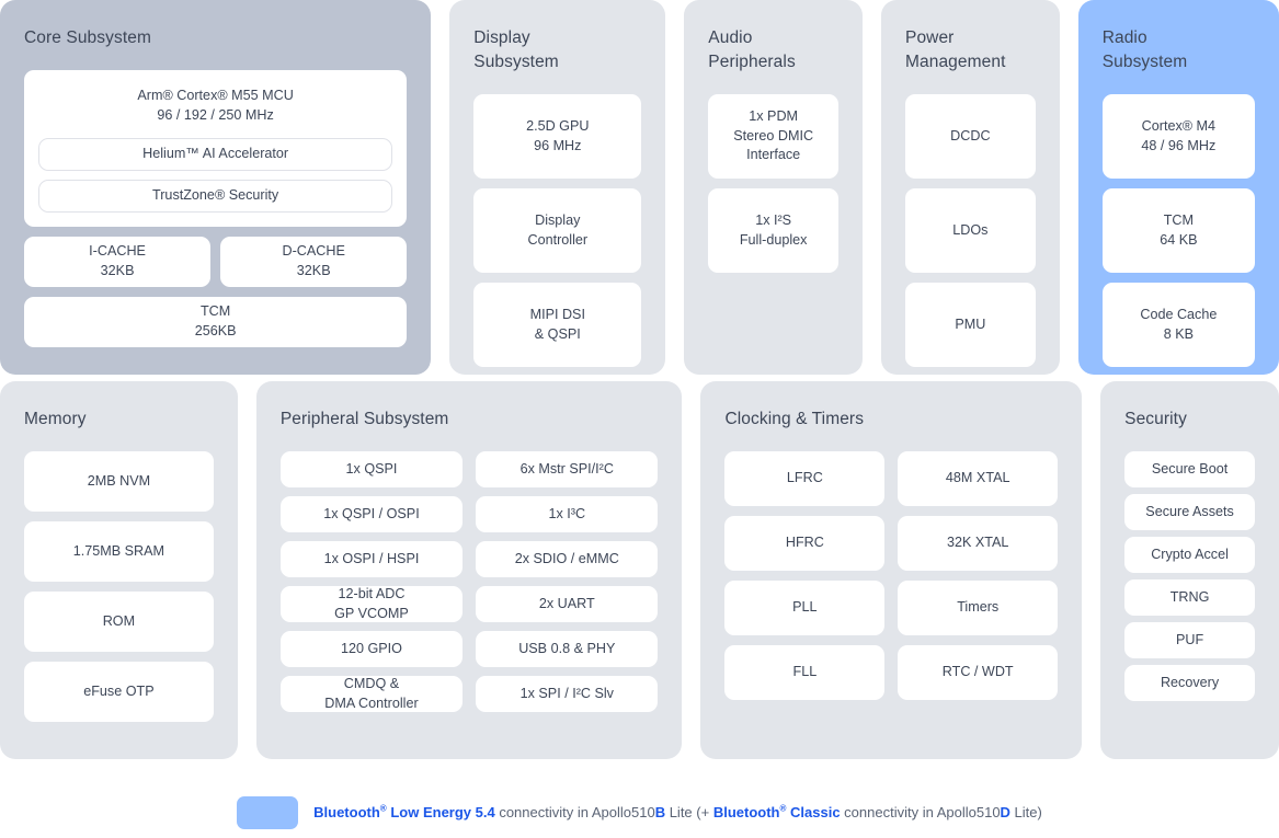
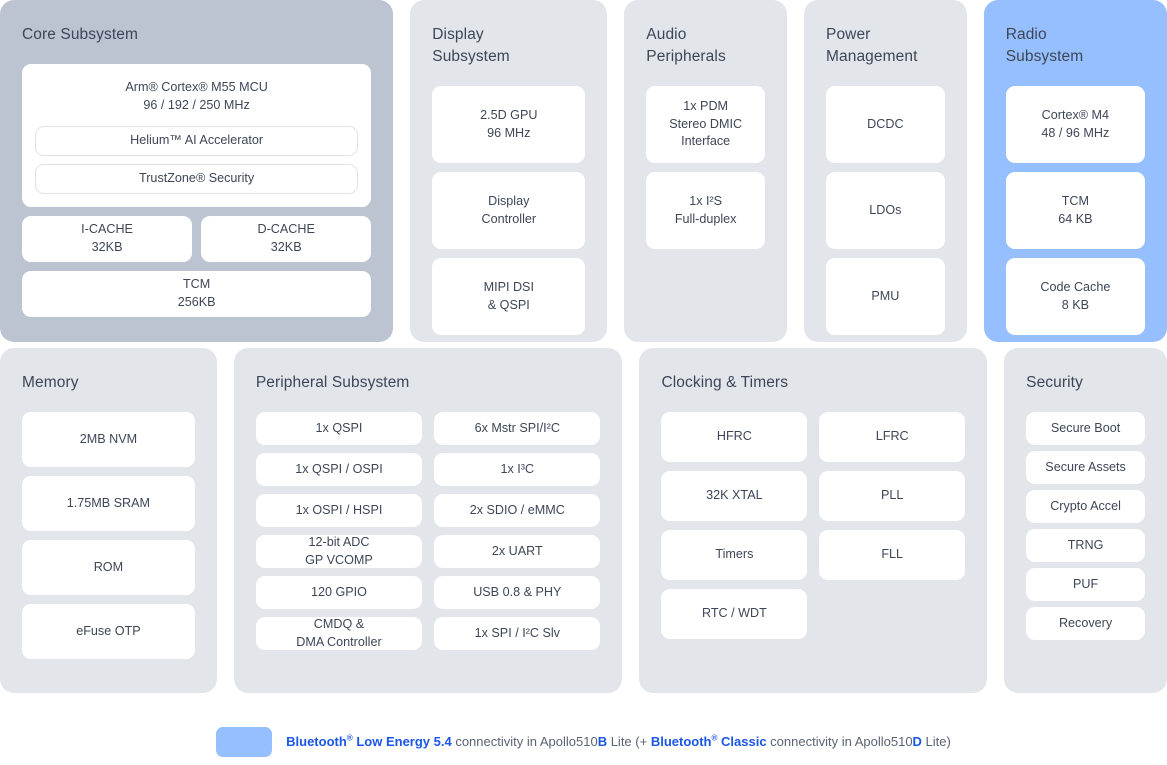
  Core Subsystem
  Arm® Cortex® M55 MCU
  96 / 192 / 250 MHz
  Helium™ AI Accelerator
  TrustZone® Security
  I-CACHE
  32KB
  D-CACHE
  32KB
  TCM
  256KB
  Display
  Subsystem
  2.5D GPU
  96 MHz
  Display
  Controller
  MIPI DSI
  & QSPI
  Audio
  Peripherals
  1x PDM
  Stereo DMIC
  Interface
  1x I²S
  Full-duplex
  Power
  Management
  DCDC
  LDOs
  PMU
  Radio
  Subsystem
  Cortex® M4
  48 / 96 MHz
  TCM
  64 KB
  Code Cache
  8 KB
  Memory
  2MB NVM
  1.75MB SRAM
  ROM
  eFuse OTP
  Peripheral Subsystem
  1x QSPI
  6x Mstr SPI/I²C
  1x QSPI / OSPI
  1x I³C
  1x OSPI / HSPI
  2x SDIO / eMMC
  12-bit ADC
  GP VCOMP
  2x UART
  120 GPIO
  USB 0.8 & PHY
  CMDQ &
  DMA Controller
  1x SPI / I²C Slv
  Clocking & Timers
- LFRC
+ HFRC
- 48M XTAL
- HFRC
+ LFRC
  32K XTAL
  PLL
  Timers
  FLL
  RTC / WDT
  Security
  Secure Boot
  Secure Assets
  Crypto Accel
  TRNG
  PUF
  Recovery
  Bluetooth® Low Energy 5.4 connectivity in Apollo510B Lite (+ Bluetooth® Classic connectivity in Apollo510D Lite)
